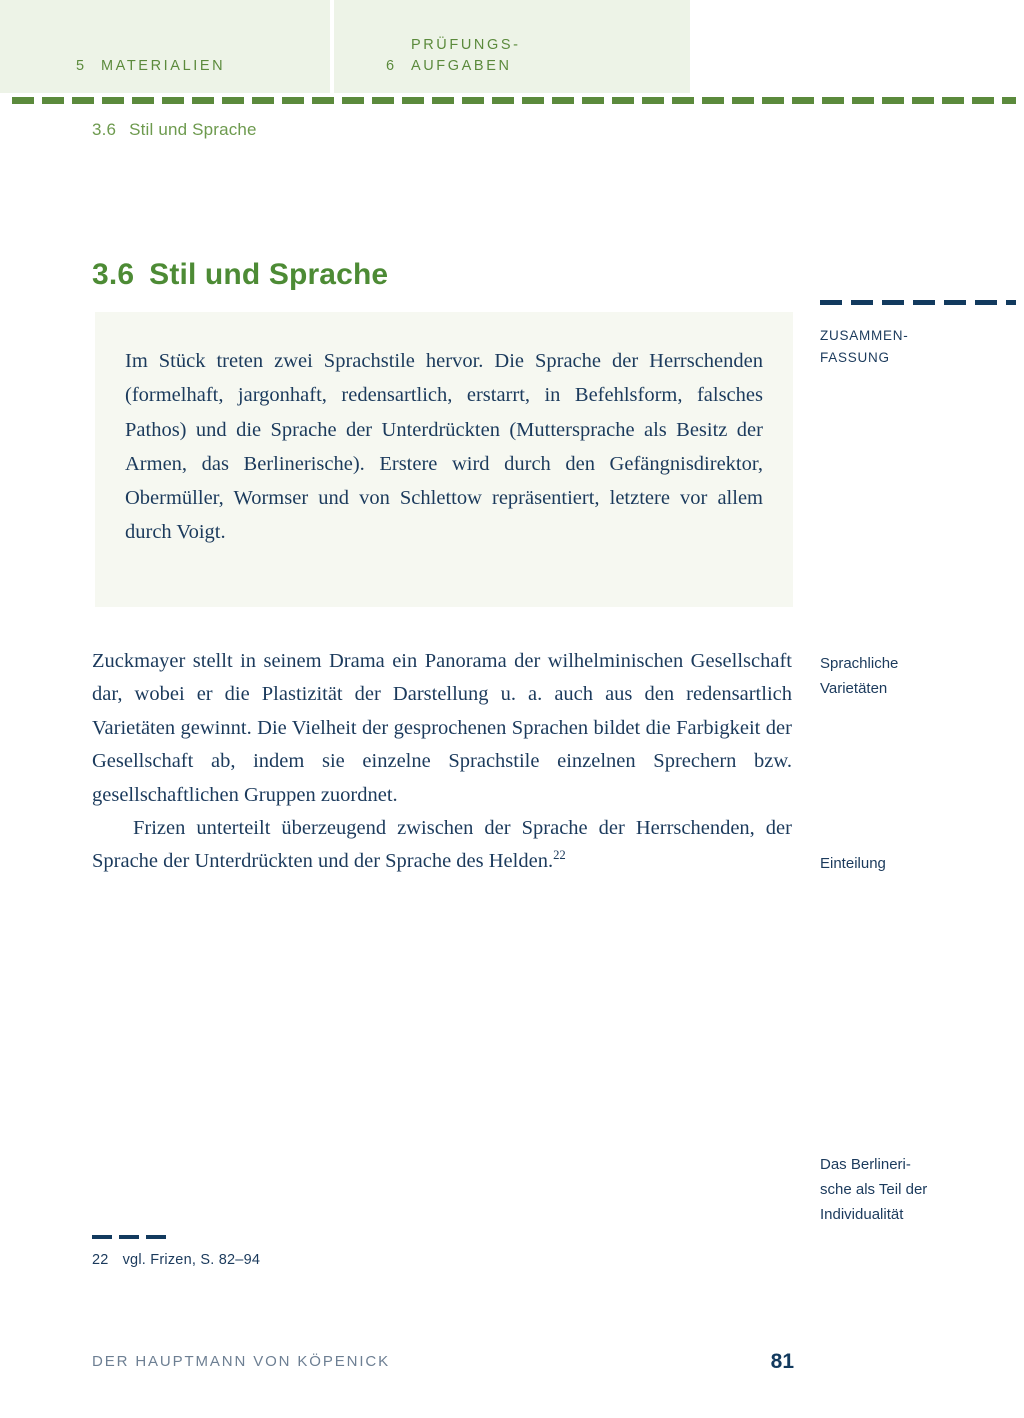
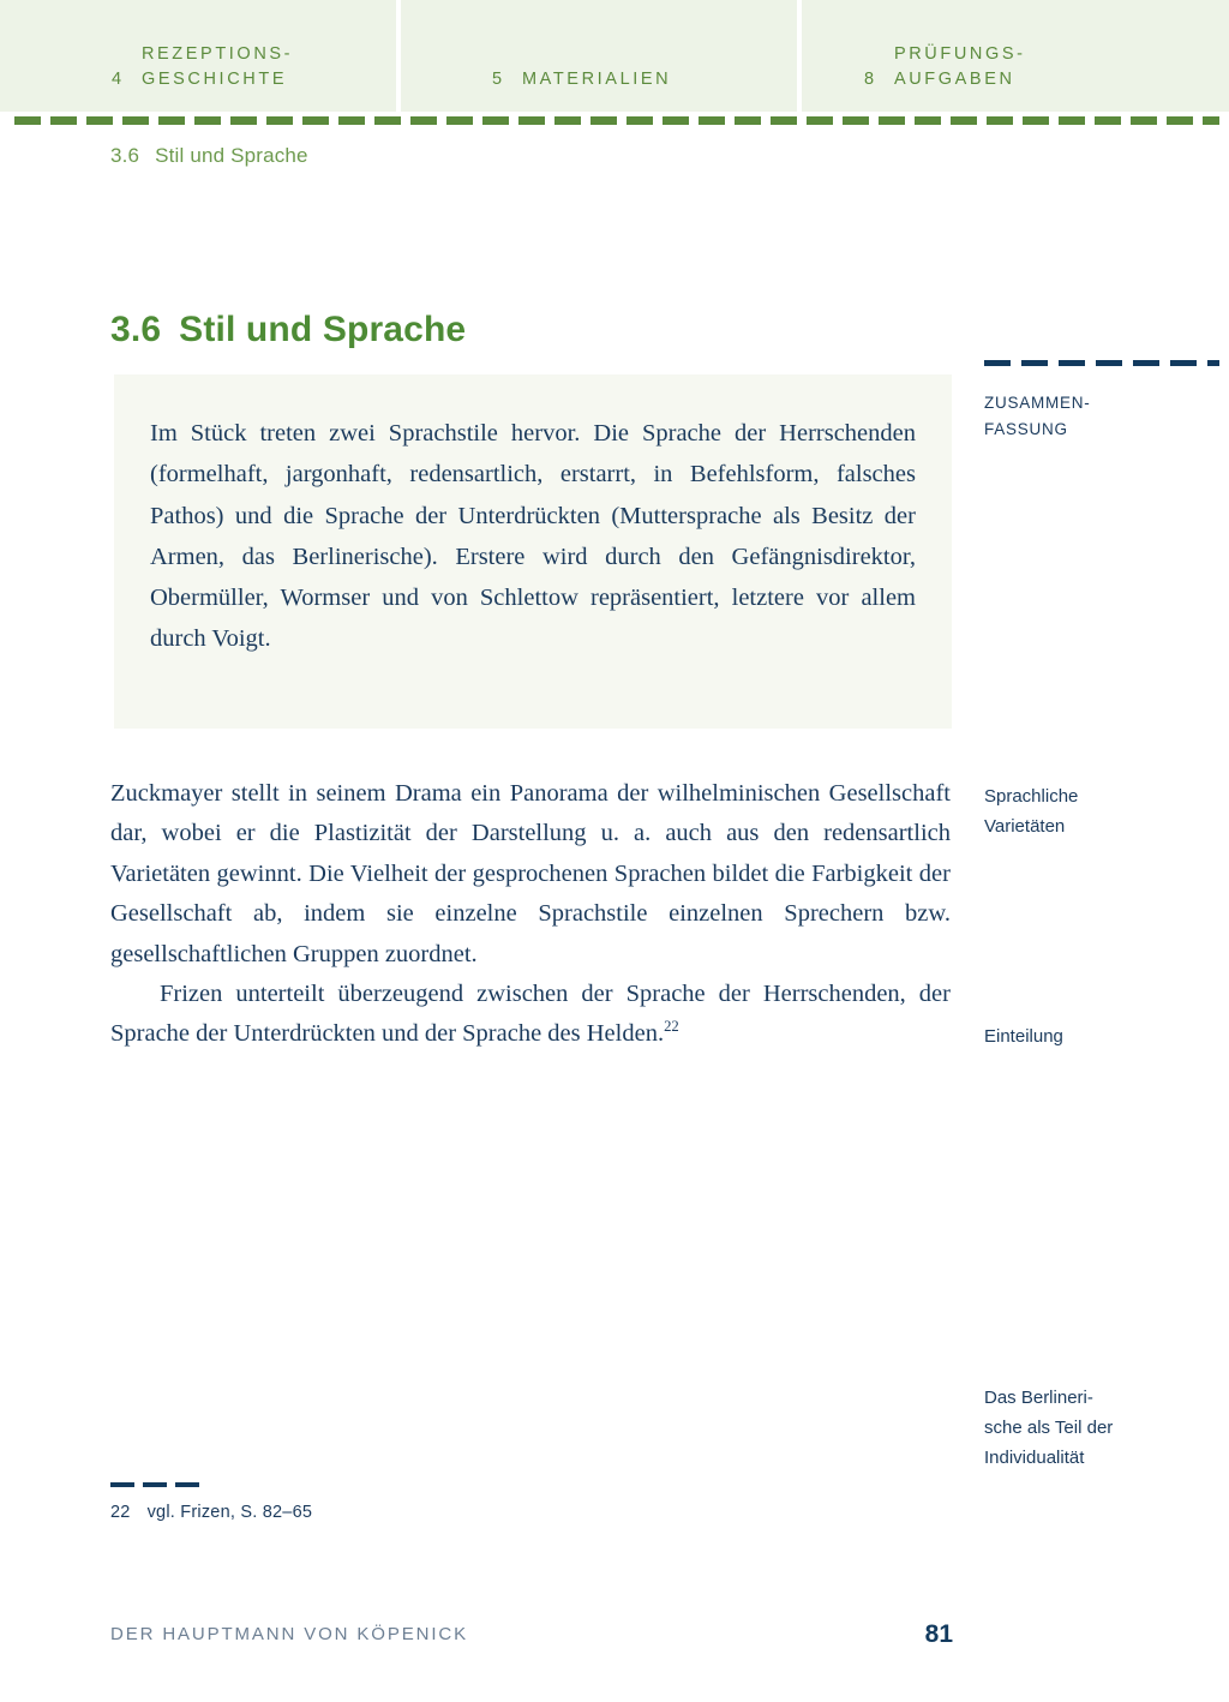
+ 4
+ REZEPTIONS-
+ GESCHICHTE
  5
  MATERIALIEN
- 6
+ 8
  PRÜFUNGS-
  AUFGABEN
  3.6 Stil und Sprache
  3.6 Stil und Sprache
  Im Stück treten zwei Sprachstile hervor. Die Sprache der Herrschenden (formelhaft, jargonhaft, redensartlich, erstarrt, in Befehlsform, falsches Pathos) und die Sprache der Unterdrückten (Muttersprache als Besitz der Armen, das Berlinerische). Erstere wird durch den Gefängnisdirektor, Obermüller, Wormser und von Schlettow repräsentiert, letztere vor allem durch Voigt.
  ZUSAMMEN-
  FASSUNG
  Sprachliche
  Varietäten
  Einteilung
  Das Berlineri-
  sche als Teil der
  Individualität
  Zuckmayer stellt in seinem Drama ein Panorama der wilhelminischen Gesellschaft dar, wobei er die Plastizität der Darstellung u. a. auch aus den redensartlich Varietäten gewinnt. Die Vielheit der gesprochenen Sprachen bildet die Farbigkeit der Gesellschaft ab, indem sie einzelne Sprachstile einzelnen Sprechern bzw. gesellschaftlichen Gruppen zuordnet.
  Frizen unterteilt überzeugend zwischen der Sprache der Herrschenden, der Sprache der Unterdrückten und der Sprache des Helden.22
- 22 vgl. Frizen, S. 82–94
+ 22 vgl. Frizen, S. 82–65
  DER HAUPTMANN VON KÖPENICK
  81
